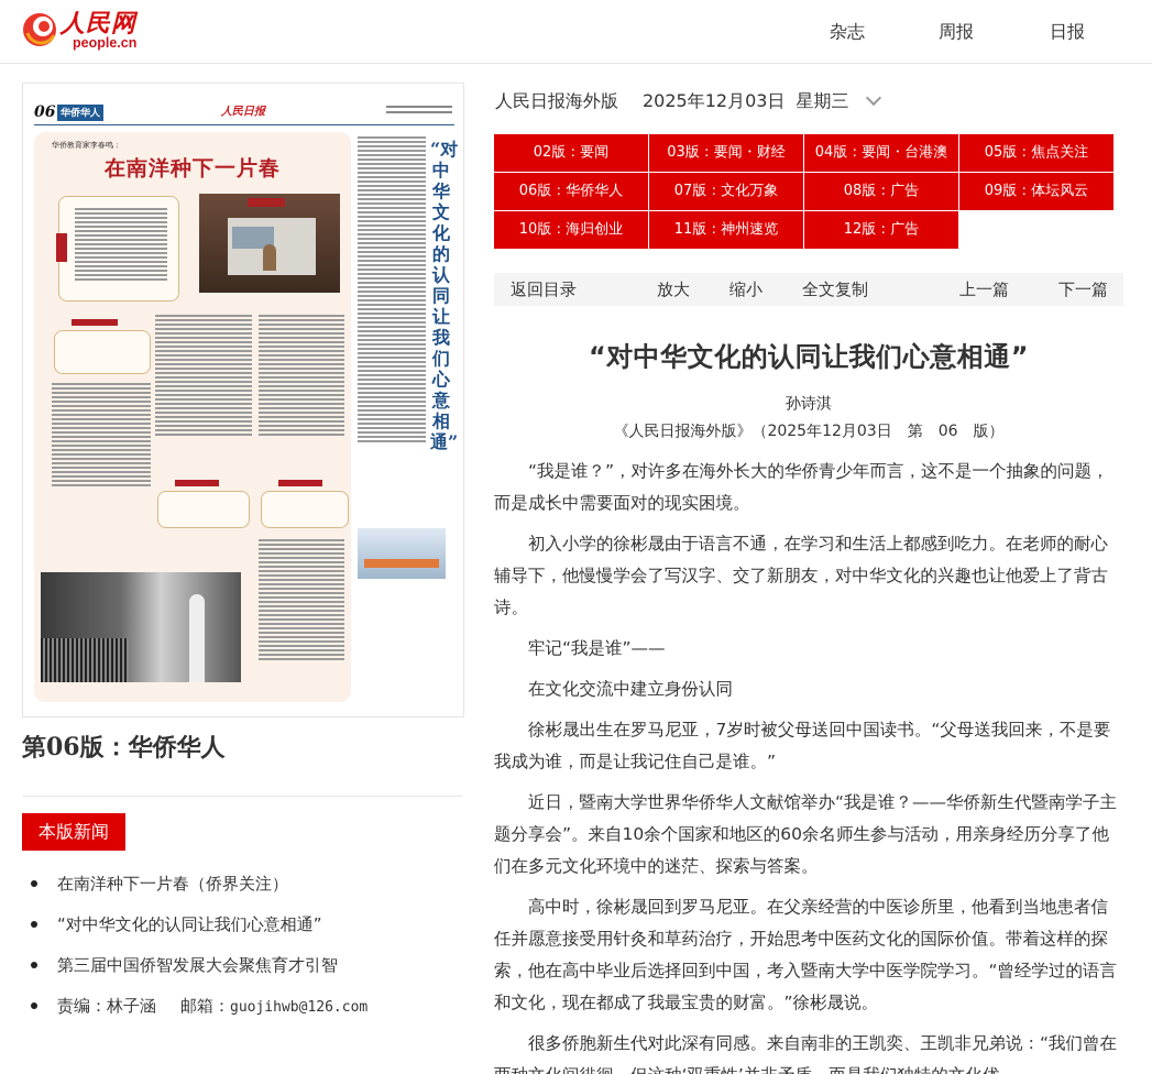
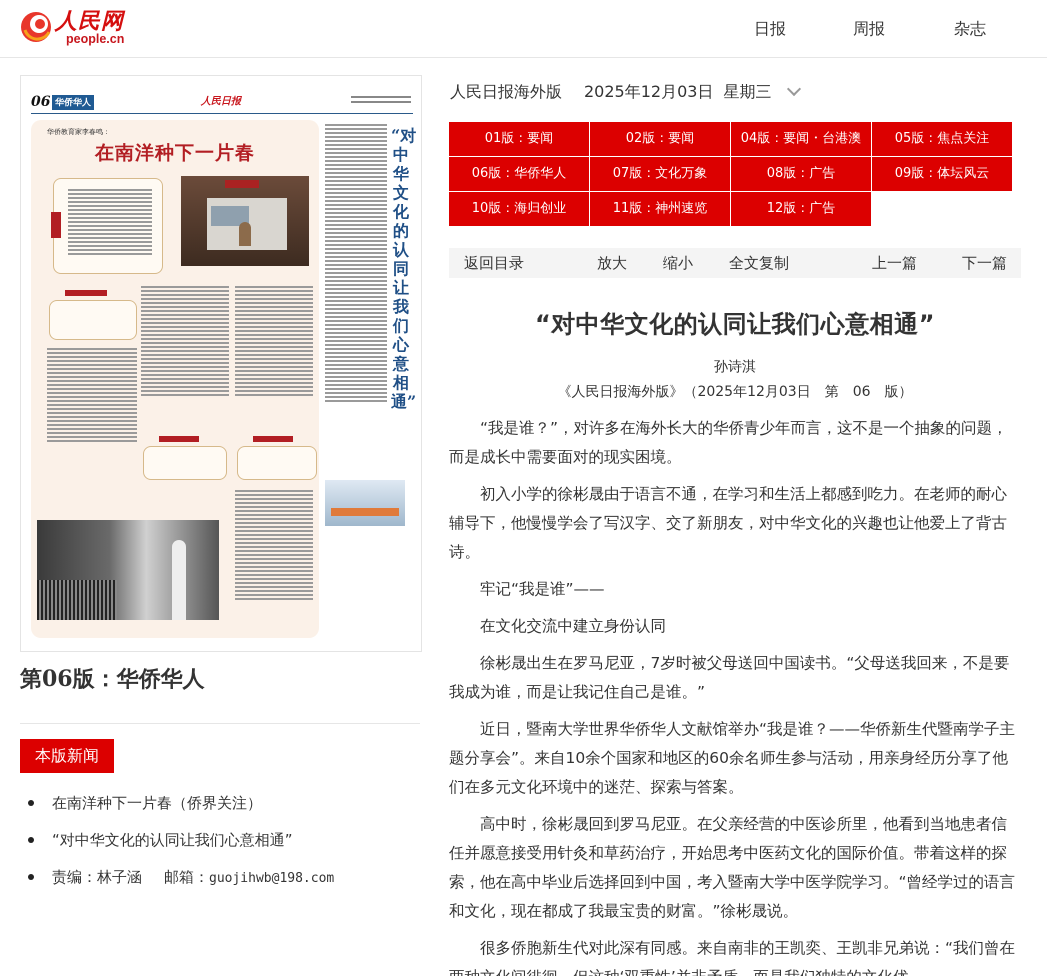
  人民网
  people.cn
- 杂志
+ 日报
  周报
- 日报
+ 杂志
  06
  华侨华人
  人民日报
  华侨教育家李春鸣：
  在南洋种下一片春
  “对中华文化的认同让我们心意相通”
  第06版：华侨华人
  本版新闻
  在南洋种下一片春（侨界关注）
  “对中华文化的认同让我们心意相通”
- 第三届中国侨智发展大会聚焦育才引智
- 责编：林子涵 邮箱：guojihwb@126.com
+ 责编：林子涵 邮箱：guojihwb@198.com
  人民日报海外版
  2025年12月03日
  星期三
+ 01版：要闻
  02版：要闻
- 03版：要闻・财经
  04版：要闻・台港澳
  05版：焦点关注
  06版：华侨华人
  07版：文化万象
  08版：广告
  09版：体坛风云
  10版：海归创业
  11版：神州速览
  12版：广告
  返回目录
  放大
  缩小
  全文复制
  上一篇
  下一篇
  “对中华文化的认同让我们心意相通”
  孙诗淇
  《人民日报海外版》（2025年12月03日 第 06 版）
  “我是谁？”，对许多在海外长大的华侨青少年而言，这不是一个抽象的问题，而是成长中需要面对的现实困境。
  初入小学的徐彬晟由于语言不通，在学习和生活上都感到吃力。在老师的耐心辅导下，他慢慢学会了写汉字、交了新朋友，对中华文化的兴趣也让他爱上了背古诗。
  牢记“我是谁”——
  在文化交流中建立身份认同
  徐彬晟出生在罗马尼亚，7岁时被父母送回中国读书。“父母送我回来，不是要我成为谁，而是让我记住自己是谁。”
  近日，暨南大学世界华侨华人文献馆举办“我是谁？——华侨新生代暨南学子主题分享会”。来自10余个国家和地区的60余名师生参与活动，用亲身经历分享了他们在多元文化环境中的迷茫、探索与答案。
  高中时，徐彬晟回到罗马尼亚。在父亲经营的中医诊所里，他看到当地患者信任并愿意接受用针灸和草药治疗，开始思考中医药文化的国际价值。带着这样的探索，他在高中毕业后选择回到中国，考入暨南大学中医学院学习。“曾经学过的语言和文化，现在都成了我最宝贵的财富。”徐彬晟说。
